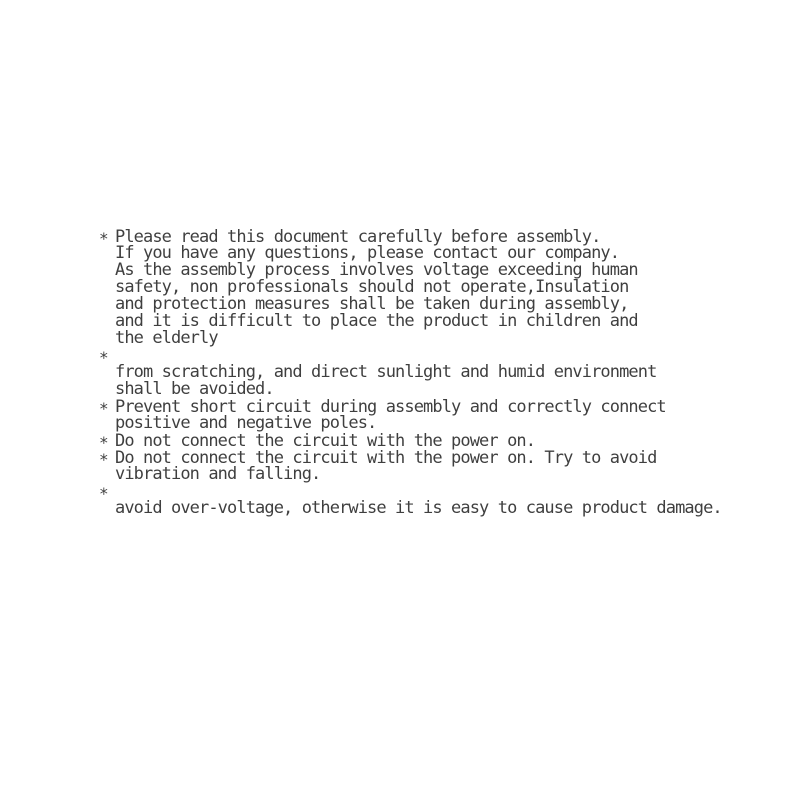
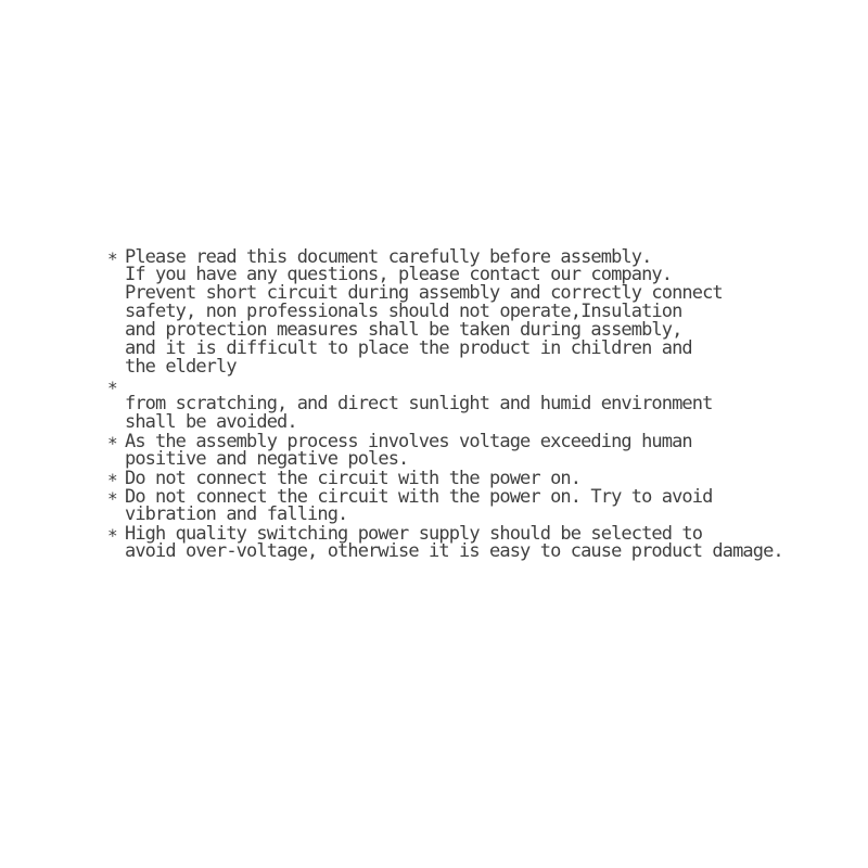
  *
  Please read this document carefully before assembly.
  If you have any questions, please contact our company.
- As the assembly process involves voltage exceeding human
+ Prevent short circuit during assembly and correctly connect
  safety, non professionals should not operate,Insulation
  and protection measures shall be taken during assembly,
  and it is difficult to place the product in children and
  the elderly
  *
  from scratching, and direct sunlight and humid environment
  shall be avoided.
  *
- Prevent short circuit during assembly and correctly connect
+ As the assembly process involves voltage exceeding human
  positive and negative poles.
  *
  Do not connect the circuit with the power on.
  *
  Do not connect the circuit with the power on. Try to avoid
  vibration and falling.
  *
+ High quality switching power supply should be selected to
  avoid over-voltage, otherwise it is easy to cause product damage.
